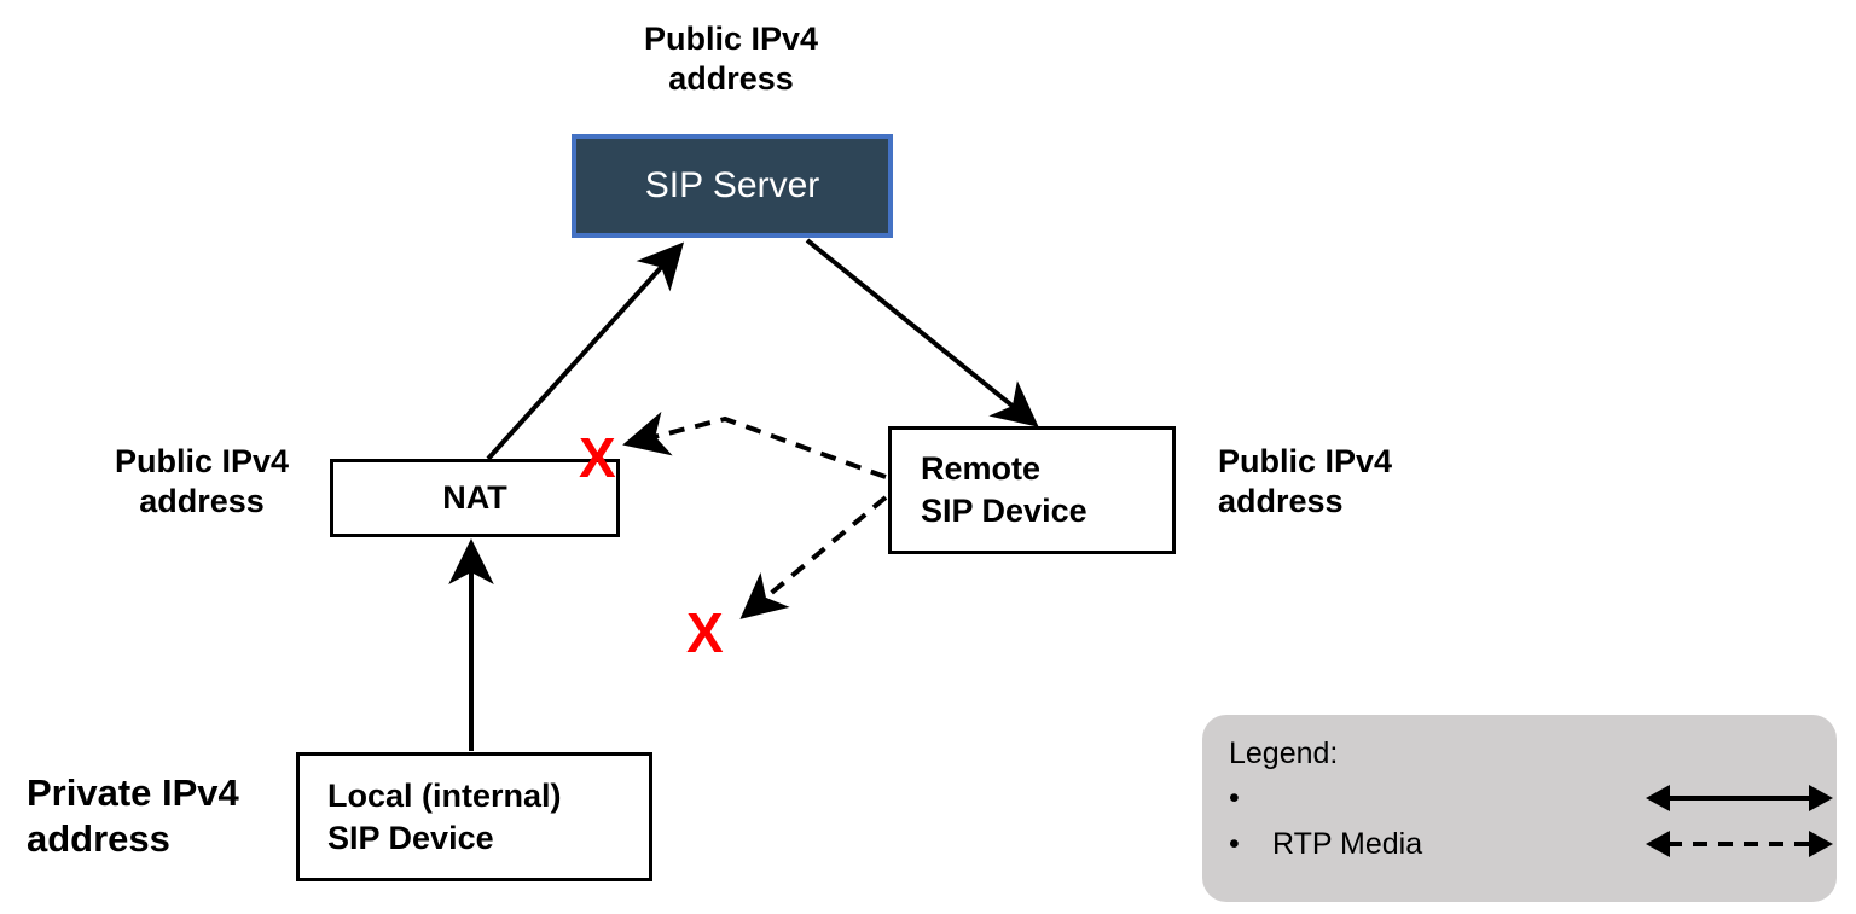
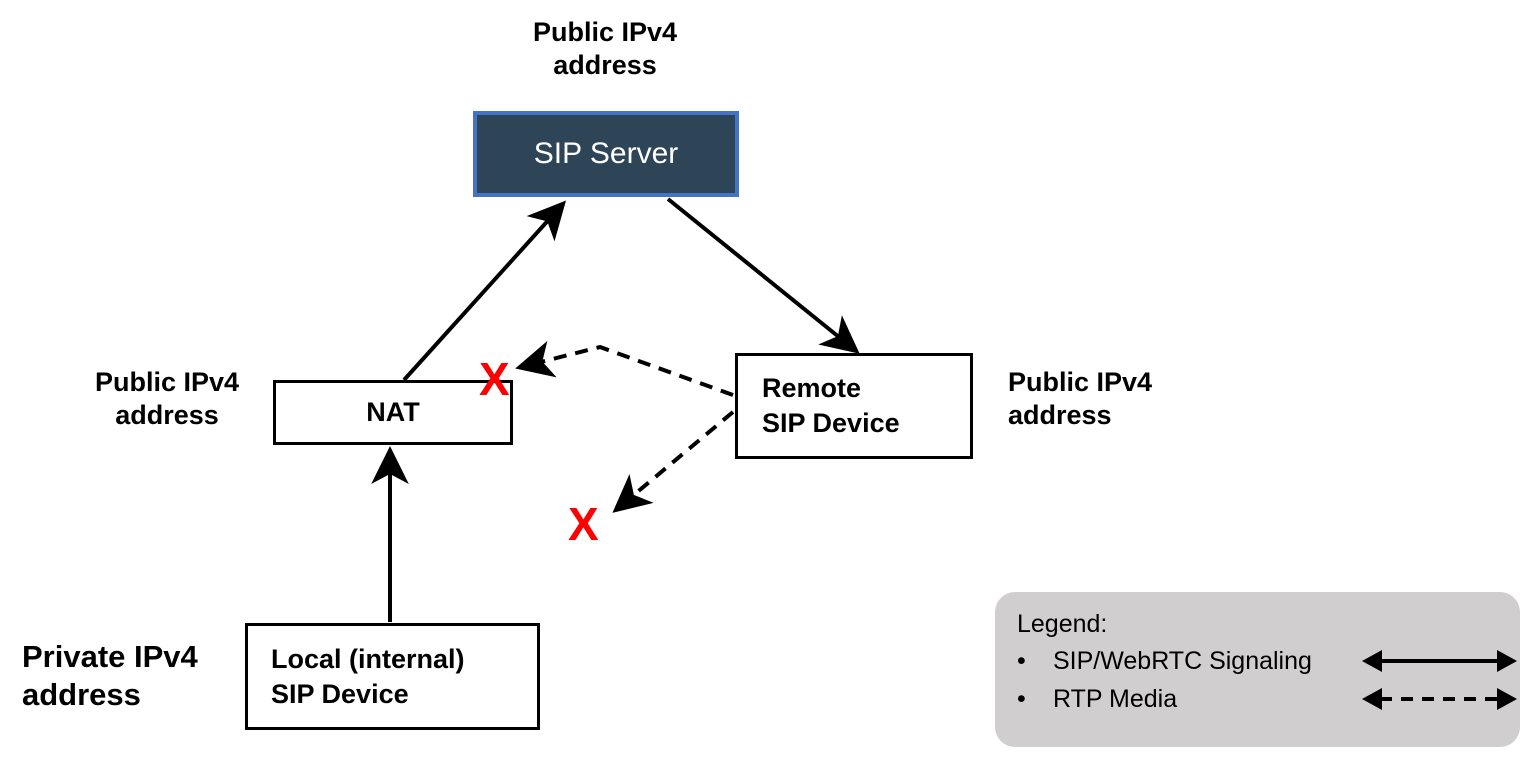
  NAT
  SIP Server
  Remote
  SIP Device
  Local (internal)
  SIP Device
  Public IPv4
  address
  Public IPv4
  address
  Public IPv4
  address
  Private IPv4
  address
  X
  X
  Legend:
  •
+ SIP/WebRTC Signaling
  •
  RTP Media
